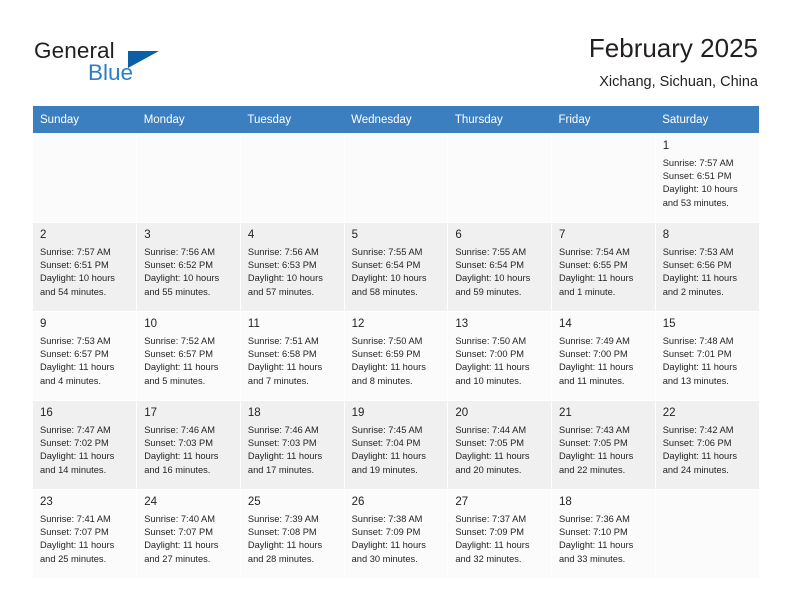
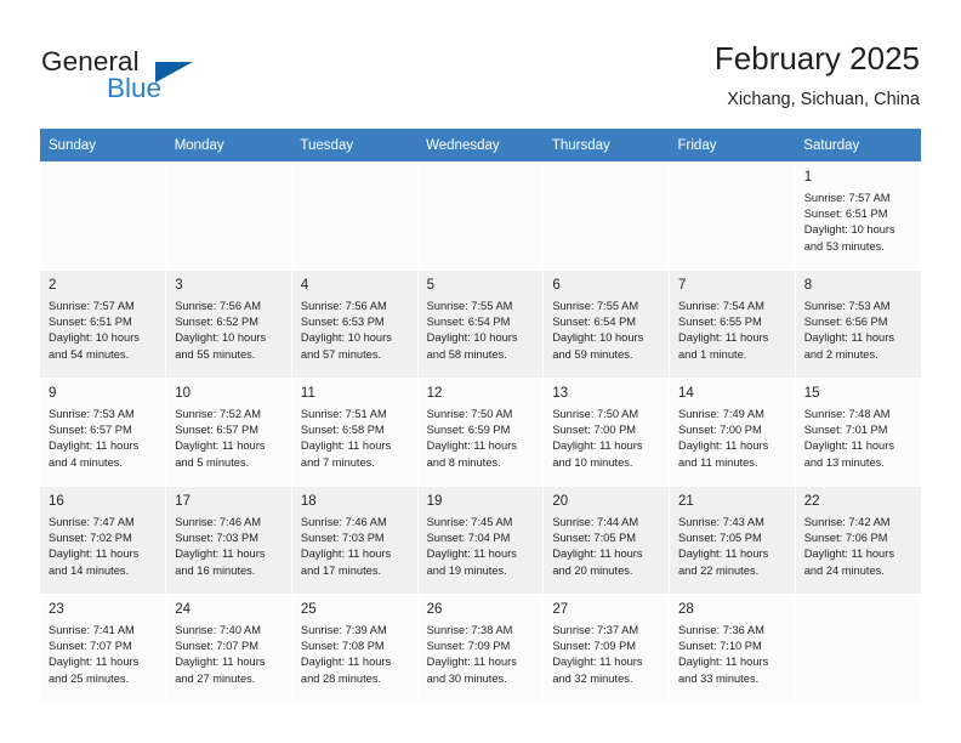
  General
  Blue
  February 2025
  Xichang, Sichuan, China
  Sunday	Monday	Tuesday	Wednesday	Thursday	Friday	Saturday
  						1Sunrise: 7:57 AMSunset: 6:51 PMDaylight: 10 hoursand 53 minutes.
  2Sunrise: 7:57 AMSunset: 6:51 PMDaylight: 10 hoursand 54 minutes.	3Sunrise: 7:56 AMSunset: 6:52 PMDaylight: 10 hoursand 55 minutes.	4Sunrise: 7:56 AMSunset: 6:53 PMDaylight: 10 hoursand 57 minutes.	5Sunrise: 7:55 AMSunset: 6:54 PMDaylight: 10 hoursand 58 minutes.	6Sunrise: 7:55 AMSunset: 6:54 PMDaylight: 10 hoursand 59 minutes.	7Sunrise: 7:54 AMSunset: 6:55 PMDaylight: 11 hoursand 1 minute.	8Sunrise: 7:53 AMSunset: 6:56 PMDaylight: 11 hoursand 2 minutes.
  9Sunrise: 7:53 AMSunset: 6:57 PMDaylight: 11 hoursand 4 minutes.	10Sunrise: 7:52 AMSunset: 6:57 PMDaylight: 11 hoursand 5 minutes.	11Sunrise: 7:51 AMSunset: 6:58 PMDaylight: 11 hoursand 7 minutes.	12Sunrise: 7:50 AMSunset: 6:59 PMDaylight: 11 hoursand 8 minutes.	13Sunrise: 7:50 AMSunset: 7:00 PMDaylight: 11 hoursand 10 minutes.	14Sunrise: 7:49 AMSunset: 7:00 PMDaylight: 11 hoursand 11 minutes.	15Sunrise: 7:48 AMSunset: 7:01 PMDaylight: 11 hoursand 13 minutes.
  16Sunrise: 7:47 AMSunset: 7:02 PMDaylight: 11 hoursand 14 minutes.	17Sunrise: 7:46 AMSunset: 7:03 PMDaylight: 11 hoursand 16 minutes.	18Sunrise: 7:46 AMSunset: 7:03 PMDaylight: 11 hoursand 17 minutes.	19Sunrise: 7:45 AMSunset: 7:04 PMDaylight: 11 hoursand 19 minutes.	20Sunrise: 7:44 AMSunset: 7:05 PMDaylight: 11 hoursand 20 minutes.	21Sunrise: 7:43 AMSunset: 7:05 PMDaylight: 11 hoursand 22 minutes.	22Sunrise: 7:42 AMSunset: 7:06 PMDaylight: 11 hoursand 24 minutes.
- 23Sunrise: 7:41 AMSunset: 7:07 PMDaylight: 11 hoursand 25 minutes.	24Sunrise: 7:40 AMSunset: 7:07 PMDaylight: 11 hoursand 27 minutes.	25Sunrise: 7:39 AMSunset: 7:08 PMDaylight: 11 hoursand 28 minutes.	26Sunrise: 7:38 AMSunset: 7:09 PMDaylight: 11 hoursand 30 minutes.	27Sunrise: 7:37 AMSunset: 7:09 PMDaylight: 11 hoursand 32 minutes.	18Sunrise: 7:36 AMSunset: 7:10 PMDaylight: 11 hoursand 33 minutes.
+ 23Sunrise: 7:41 AMSunset: 7:07 PMDaylight: 11 hoursand 25 minutes.	24Sunrise: 7:40 AMSunset: 7:07 PMDaylight: 11 hoursand 27 minutes.	25Sunrise: 7:39 AMSunset: 7:08 PMDaylight: 11 hoursand 28 minutes.	26Sunrise: 7:38 AMSunset: 7:09 PMDaylight: 11 hoursand 30 minutes.	27Sunrise: 7:37 AMSunset: 7:09 PMDaylight: 11 hoursand 32 minutes.	28Sunrise: 7:36 AMSunset: 7:10 PMDaylight: 11 hoursand 33 minutes.
